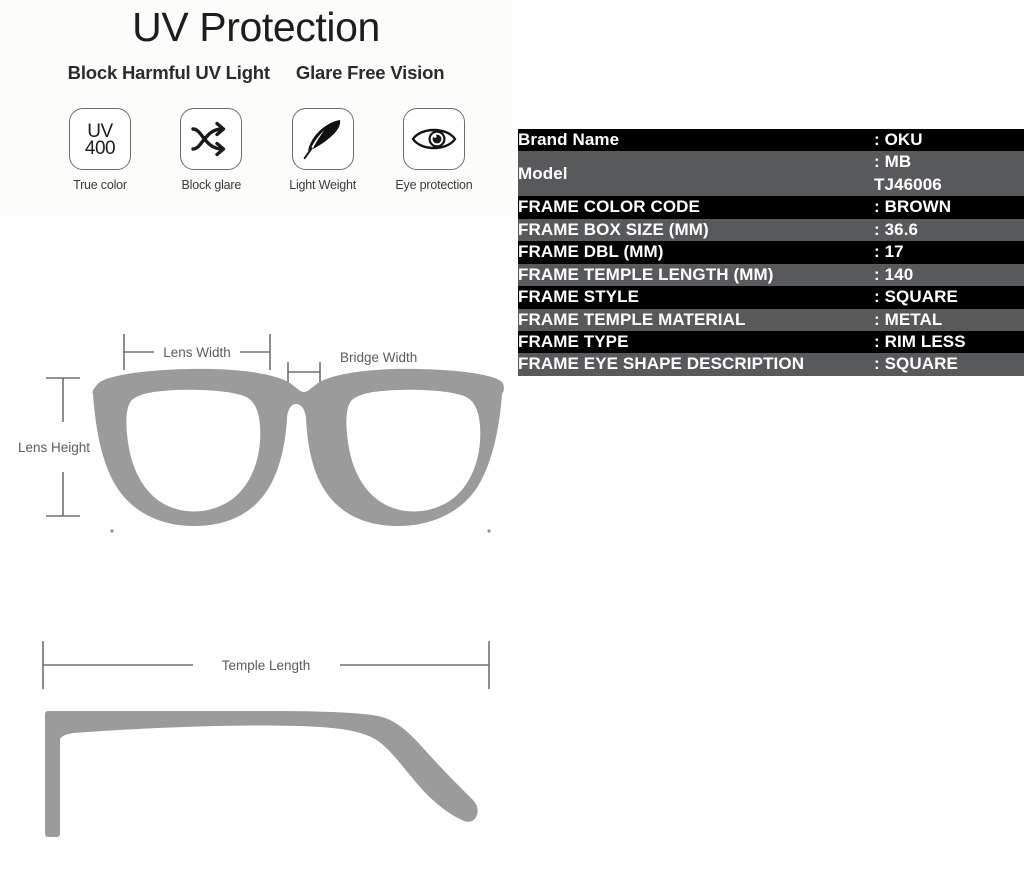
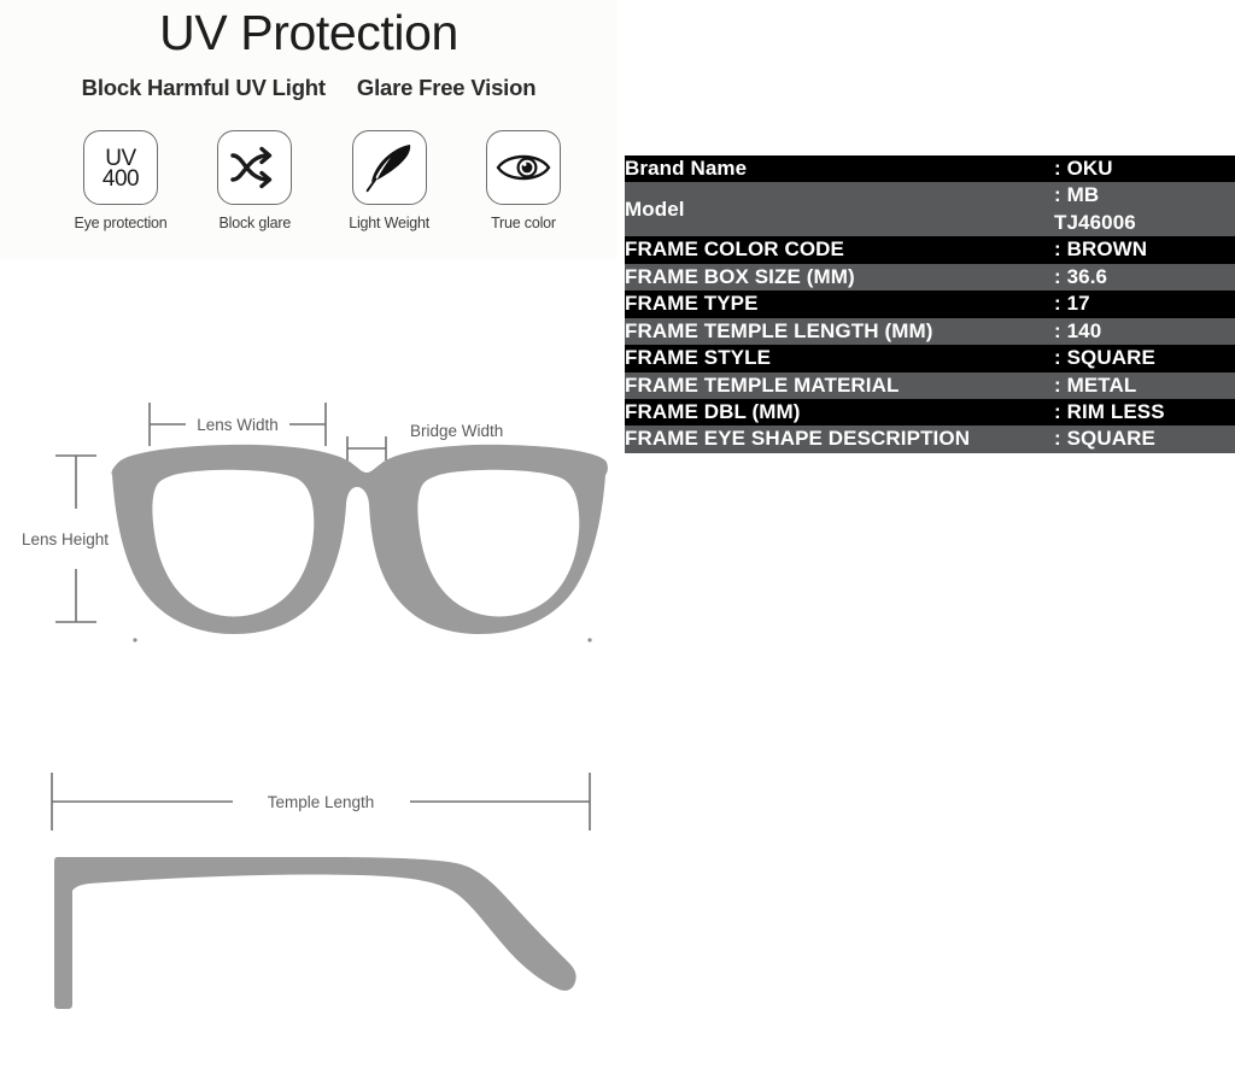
  UV Protection
  Block Harmful UV Light
  Glare Free Vision
  UV
  400
- True color
+ Eye protection
  Block glare
  Light Weight
- Eye protection
+ True color
  Lens Width
  Bridge Width
  Lens Height
  Temple Length
  Brand Name	: OKU
  Model	: MB TJ46006
  FRAME COLOR CODE	: BROWN
  FRAME BOX SIZE (MM)	: 36.6
- FRAME DBL (MM)	: 17
+ FRAME TYPE	: 17
  FRAME TEMPLE LENGTH (MM)	: 140
  FRAME STYLE	: SQUARE
  FRAME TEMPLE MATERIAL	: METAL
- FRAME TYPE	: RIM LESS
+ FRAME DBL (MM)	: RIM LESS
  FRAME EYE SHAPE DESCRIPTION	: SQUARE
